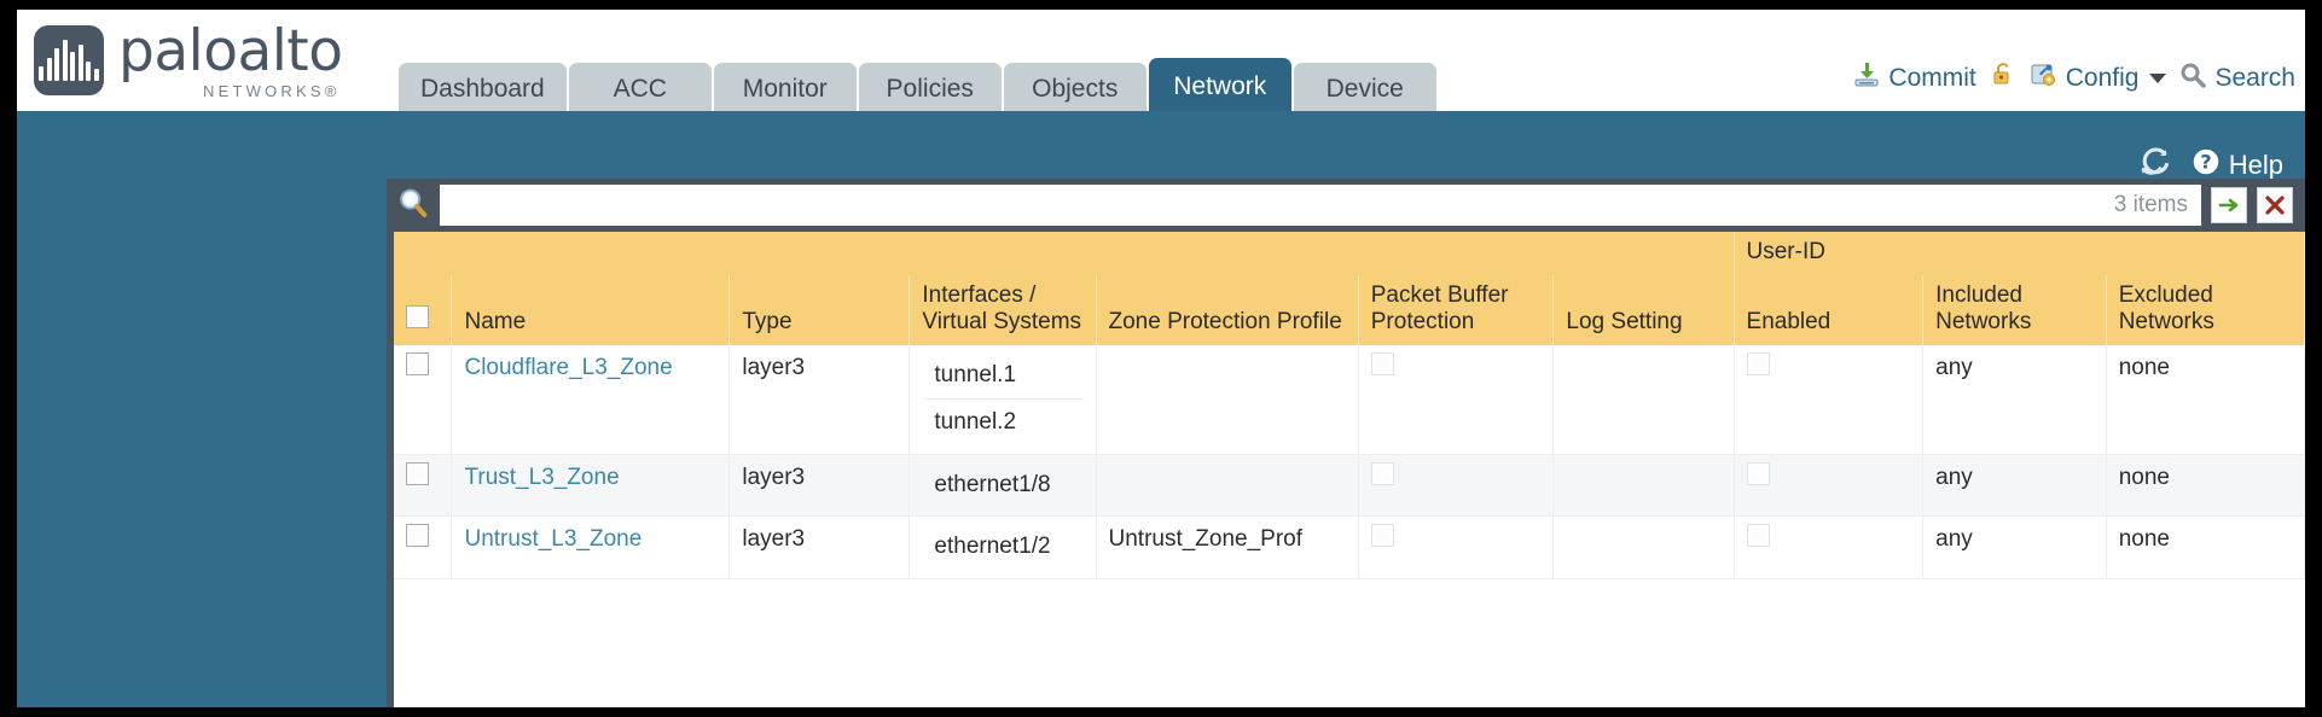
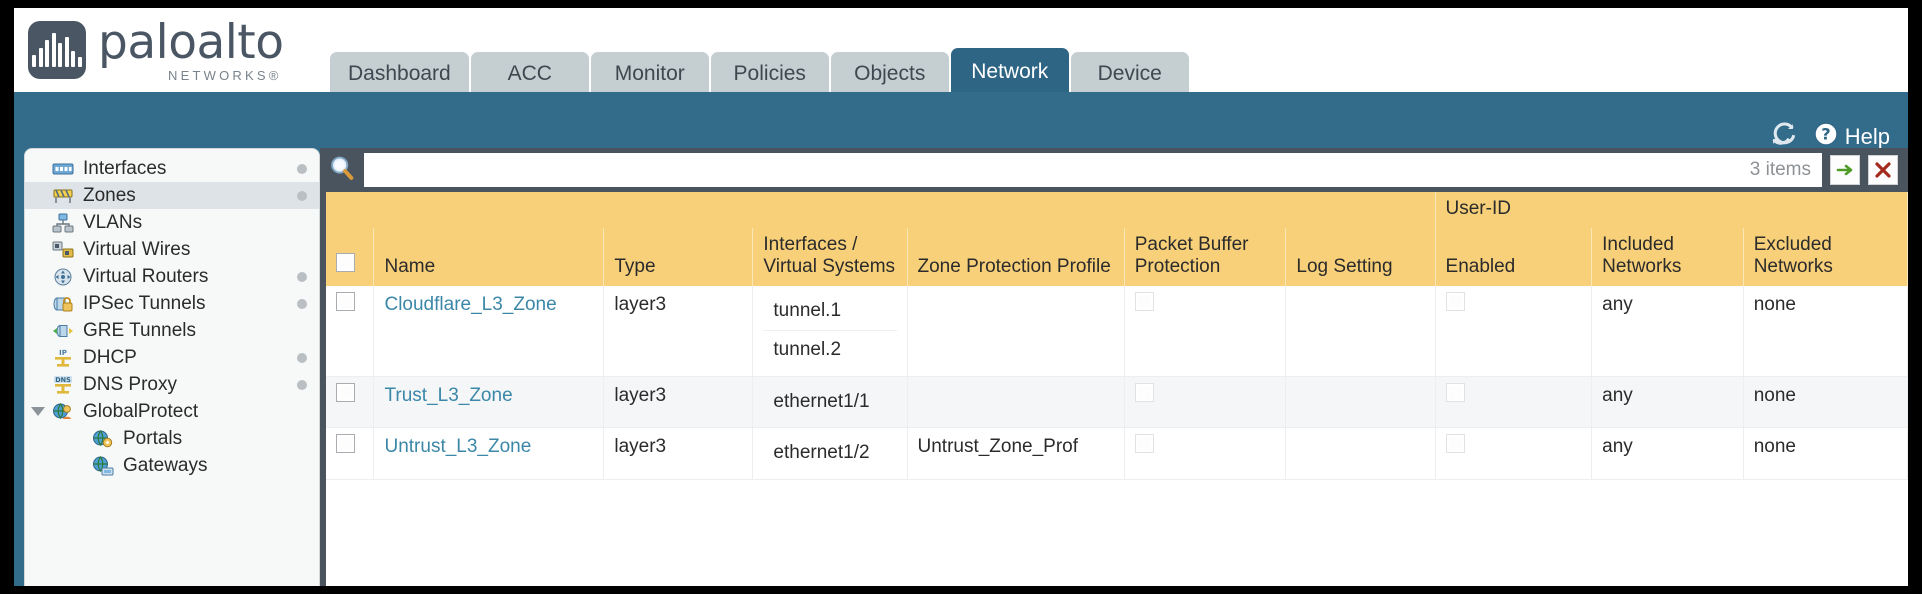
  paloalto
  NETWORKS®
  Dashboard
  ACC
  Monitor
  Policies
  Objects
  Network
  Device
- Commit
- Config
- Search
  ?
  Help
+ Interfaces
+ Zones
+ VLANs
+ Virtual Wires
+ Virtual Routers
+ IPSec Tunnels
+ GRE Tunnels
+ IP
+ DHCP
+ DNS
+ DNS Proxy
+ GlobalProtect
+ Portals
+ Gateways
  3 items
  	User-ID
  	Name	Type	Interfaces / Virtual Systems	Zone Protection Profile	Packet Buffer Protection	Log Setting	Enabled	Included Networks	Excluded Networks
  	Cloudflare_L3_Zone	layer3	tunnel.1 tunnel.2					any	none
- 	Trust_L3_Zone	layer3	ethernet1/8					any	none
+ 	Trust_L3_Zone	layer3	ethernet1/1					any	none
  	Untrust_L3_Zone	layer3	ethernet1/2	Untrust_Zone_Prof				any	none
